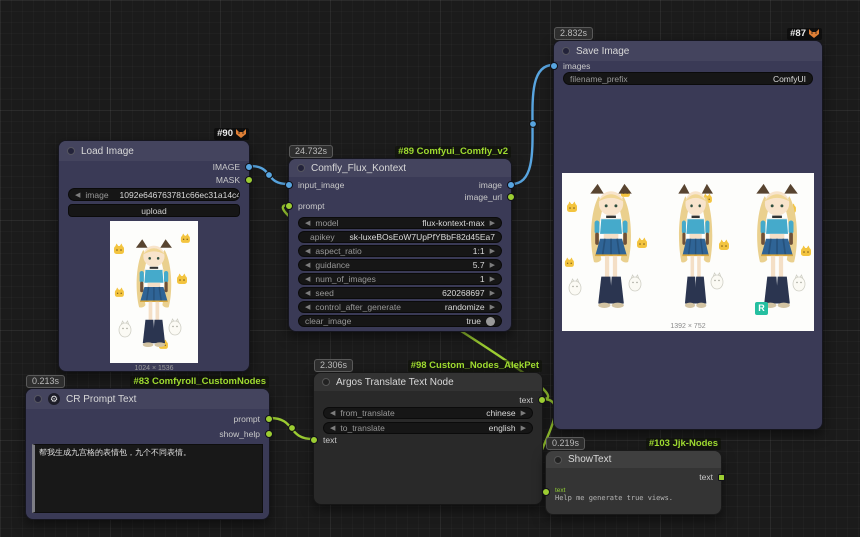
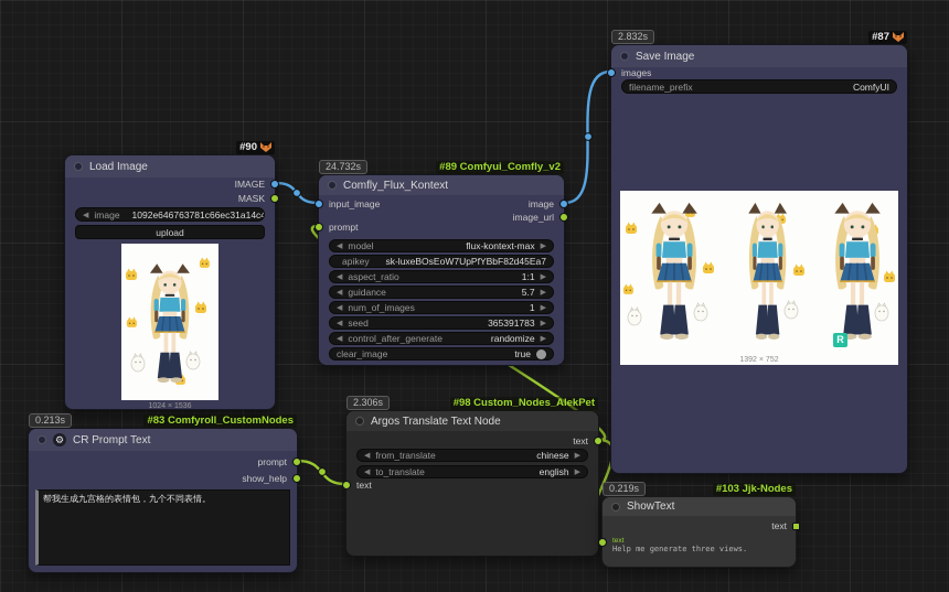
  #90
  Load Image
  IMAGE
  MASK
  image
  1092e646763781c66ec31a14c4
  upload
  24.732s
  #89 Comfyui_Comfly_v2
  Comfly_Flux_Kontext
  input_image
  image
  image_url
  prompt
  model
  flux-kontext-max
  apikey
  sk-luxeBOsEoW7UpPfYBbF82d45Ea7
  aspect_ratio
  1:1
  guidance
  5.7
  num_of_images
  1
  seed
- 620268697
+ 365391783
  control_after_generate
  randomize
  clear_image
  true
  2.832s
  #87
  Save Image
  images
  filename_prefix
  ComfyUI
  R
  0.213s
  #83 Comfyroll_CustomNodes
  ⚙
  CR Prompt Text
  prompt
  show_help
  帮我生成九宫格的表情包，九个不同表情。
  2.306s
  #98 Custom_Nodes_AlekPet
  Argos Translate Text Node
  text
  from_translate
  chinese
  to_translate
  english
  text
  0.219s
  #103 Jjk-Nodes
  ShowText
  text
- Help me generate true views.
+ Help me generate three views.
